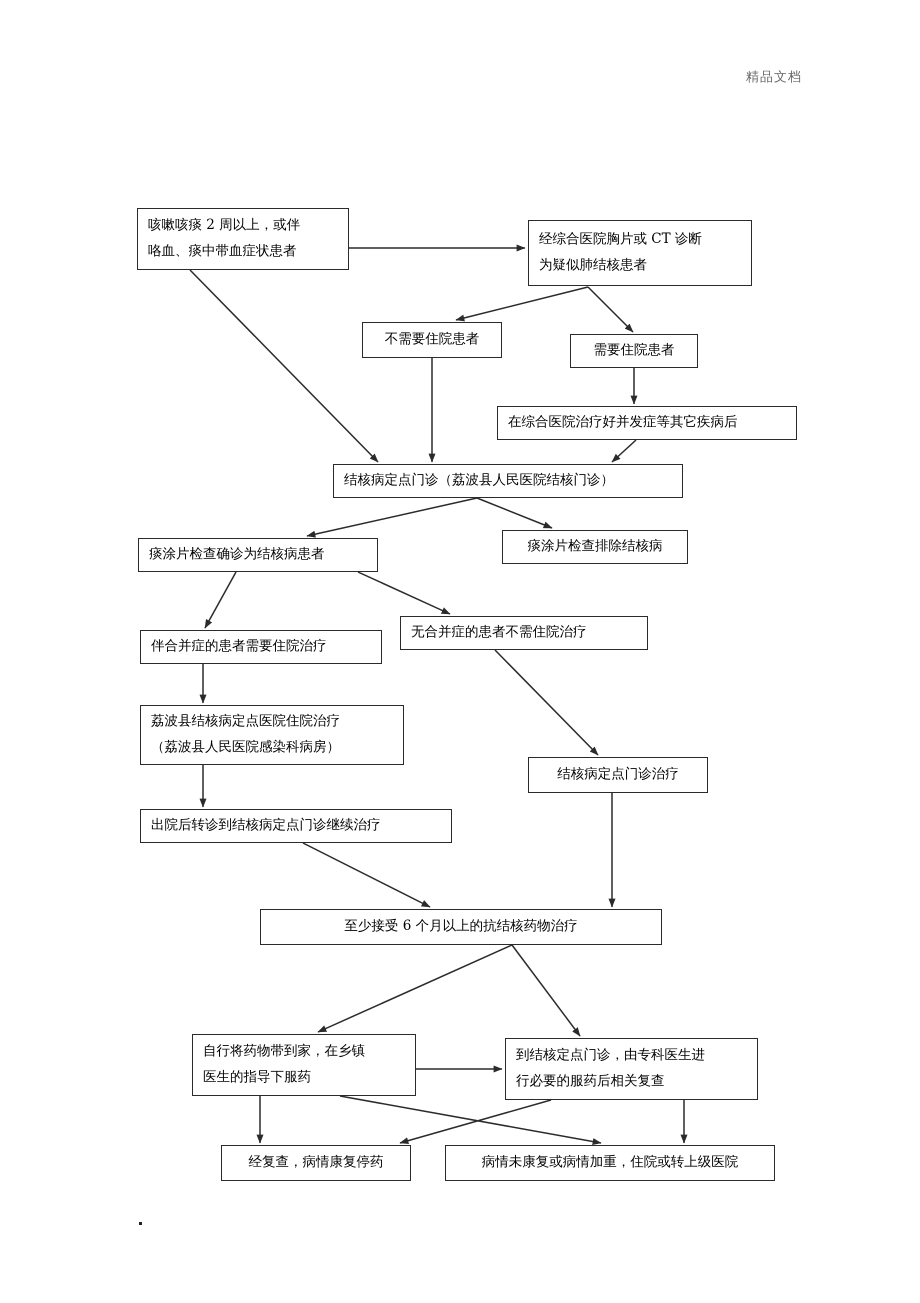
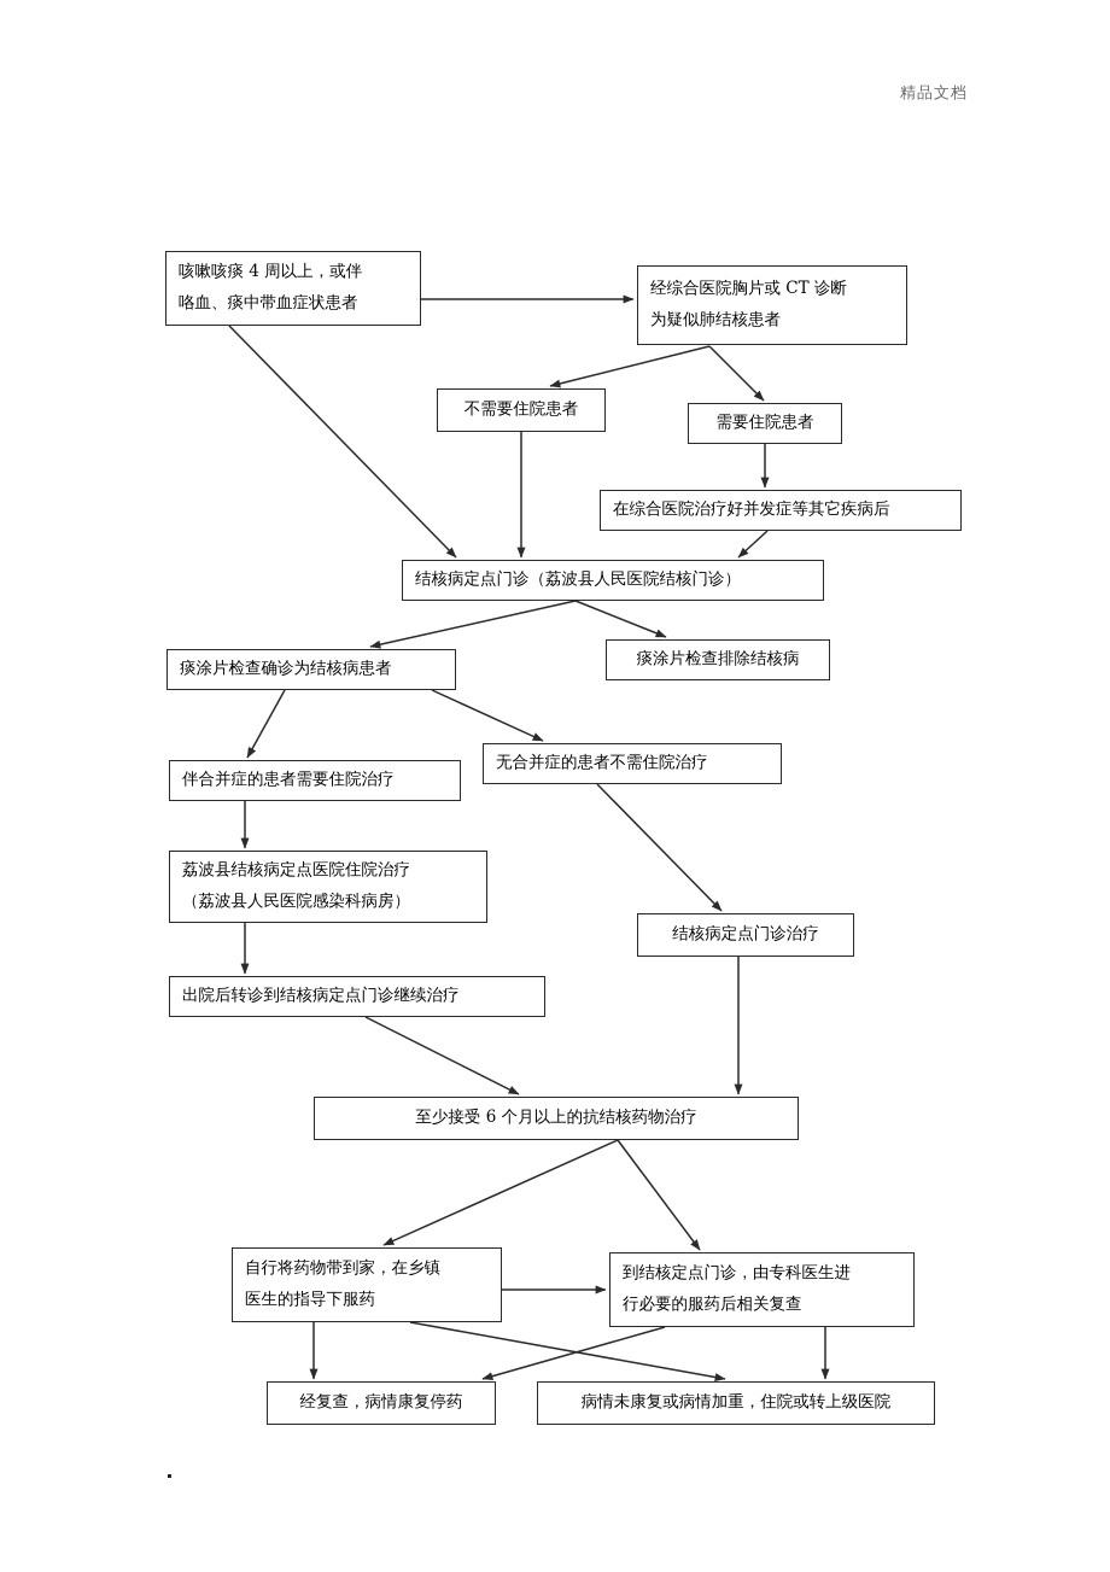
  精品文档
- 咳嗽咳痰 2 周以上，或伴
+ 咳嗽咳痰 4 周以上，或伴
  咯血、痰中带血症状患者
  经综合医院胸片或 CT 诊断
  为疑似肺结核患者
  不需要住院患者
  需要住院患者
  在综合医院治疗好并发症等其它疾病后
  结核病定点门诊（荔波县人民医院结核门诊）
  痰涂片检查确诊为结核病患者
  痰涂片检查排除结核病
  伴合并症的患者需要住院治疗
  无合并症的患者不需住院治疗
  荔波县结核病定点医院住院治疗
  （荔波县人民医院感染科病房）
  结核病定点门诊治疗
  出院后转诊到结核病定点门诊继续治疗
  至少接受 6 个月以上的抗结核药物治疗
  自行将药物带到家，在乡镇
  医生的指导下服药
  到结核定点门诊，由专科医生进
  行必要的服药后相关复查
  经复查，病情康复停药
  病情未康复或病情加重，住院或转上级医院
